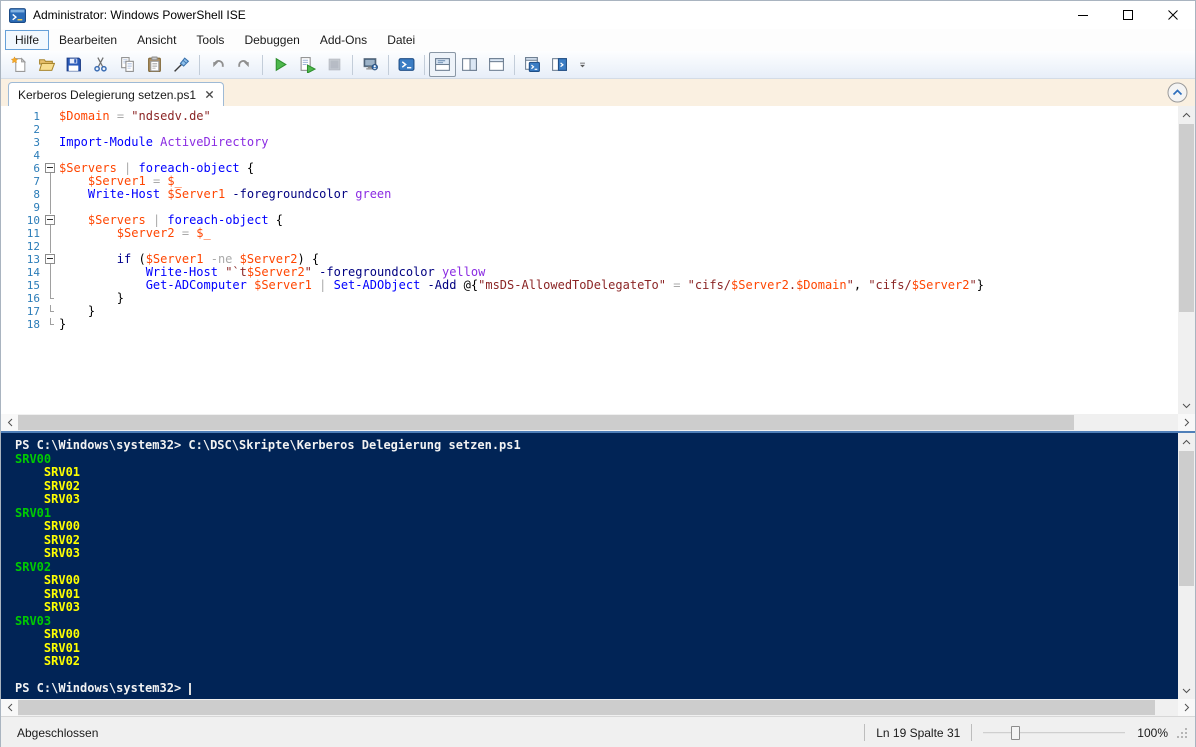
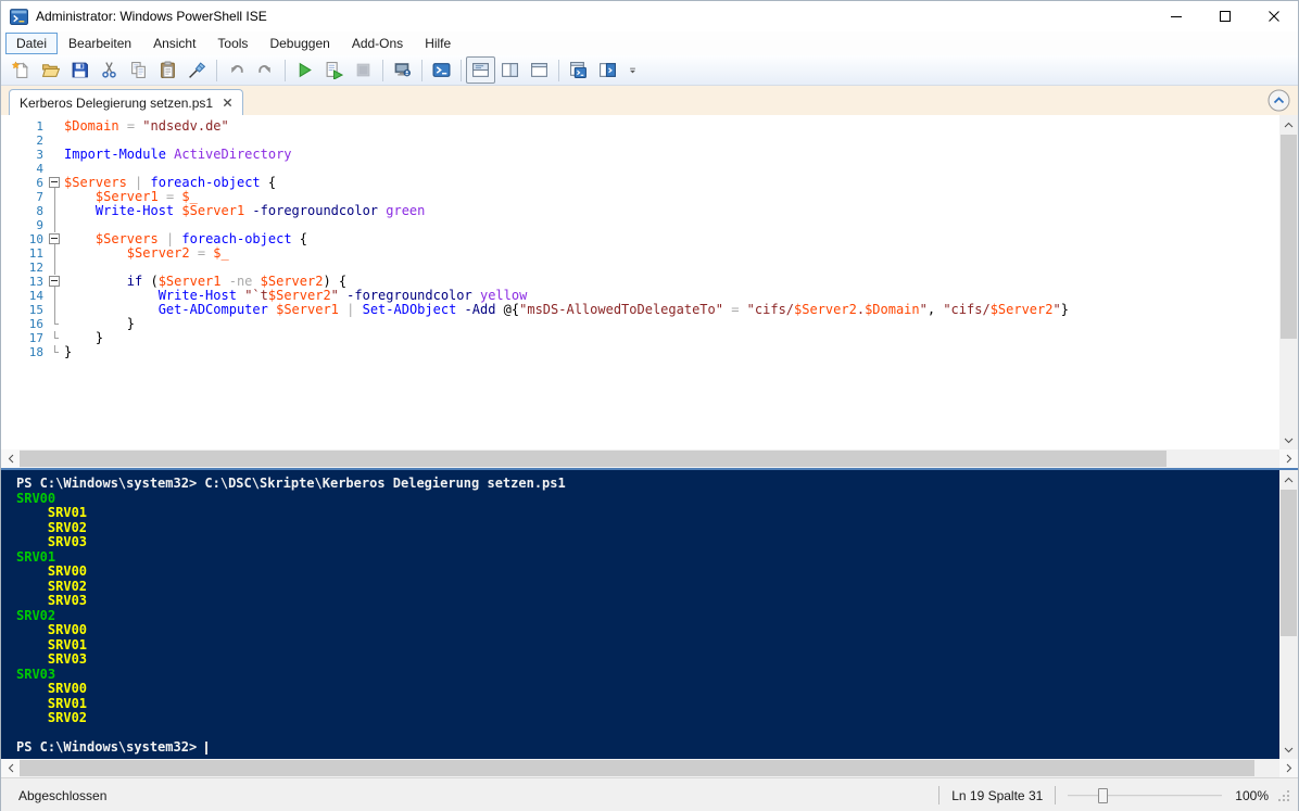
  Administrator: Windows PowerShell ISE
- Hilfe
+ Datei
  Bearbeiten
  Ansicht
  Tools
  Debuggen
  Add-Ons
- Datei
+ Hilfe
  Kerberos Delegierung setzen.ps1
  1
  $Domain = "ndsedv.de"
  2
  3
  Import-Module ActiveDirectory
  4
  6
  $Servers | foreach-object {
  7
  $Server1 = $_
  8
  Write-Host $Server1 -foregroundcolor green
  9
  10
  $Servers | foreach-object {
  11
  $Server2 = $_
  12
  13
  if ($Server1 -ne $Server2) {
  14
  Write-Host "`t$Server2" -foregroundcolor yellow
  15
  Get-ADComputer $Server1 | Set-ADObject -Add @{"msDS-AllowedToDelegateTo" = "cifs/$Server2.$Domain", "cifs/$Server2"}
  16
  }
  17
  }
  18
  }
  PS C:\Windows\system32> C:\DSC\Skripte\Kerberos Delegierung setzen.ps1
  SRV00
  SRV01
  SRV02
  SRV03
  SRV01
  SRV00
  SRV02
  SRV03
  SRV02
  SRV00
  SRV01
  SRV03
  SRV03
  SRV00
  SRV01
  SRV02
  PS C:\Windows\system32>
  Abgeschlossen
  Ln 19 Spalte 31
  100%
